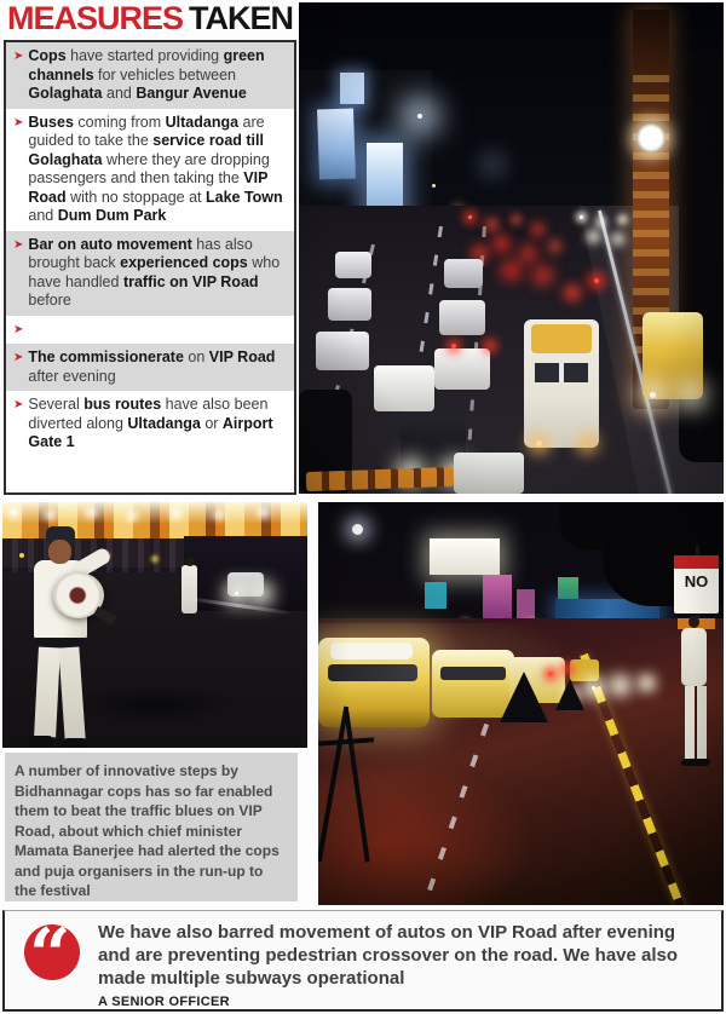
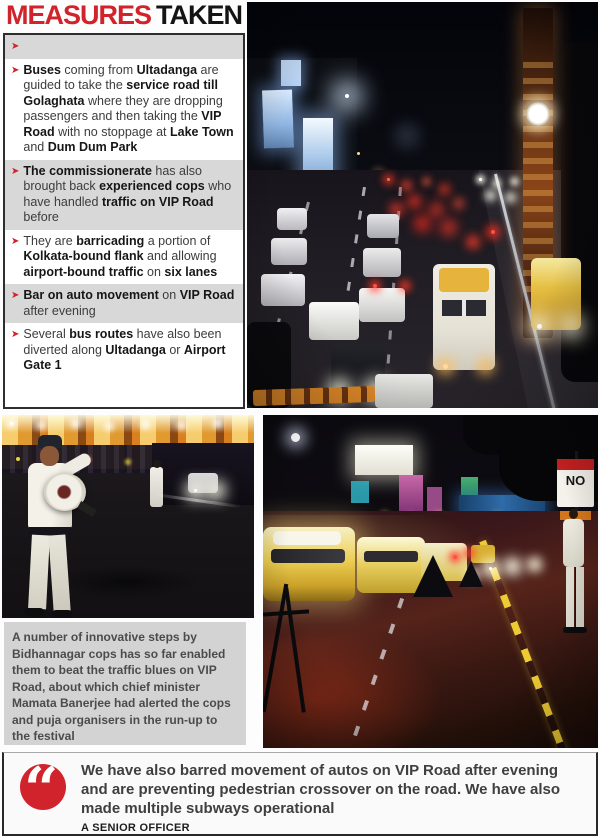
  MEASURES TAKEN
  ➤
- Cops have started providing green channels for vehicles between Golaghata and Bangur Avenue
  ➤
  Buses coming from Ultadanga are guided to take the service road till Golaghata where they are dropping passengers and then taking the VIP Road with no stoppage at Lake Town and Dum Dum Park
  ➤
- Bar on auto movement has also brought back experienced cops who have handled traffic on VIP Road before
+ The commissionerate has also brought back experienced cops who have handled traffic on VIP Road before
  ➤
+ They are barricading a portion of Kolkata-bound flank and allowing airport-bound traffic on six lanes
  ➤
- The commissionerate on VIP Road after evening
+ Bar on auto movement on VIP Road after evening
  ➤
  Several bus routes have also been diverted along Ultadanga or Airport Gate 1
  A number of innovative steps by Bidhannagar cops has so far enabled them to beat the traffic blues on VIP Road, about which chief minister Mamata Banerjee had alerted the cops and puja organisers in the run-up to the festival
  “
  We have also barred movement of autos on VIP Road after evening and are preventing pedestrian crossover on the road. We have also made multiple subways operational
  A SENIOR OFFICER
